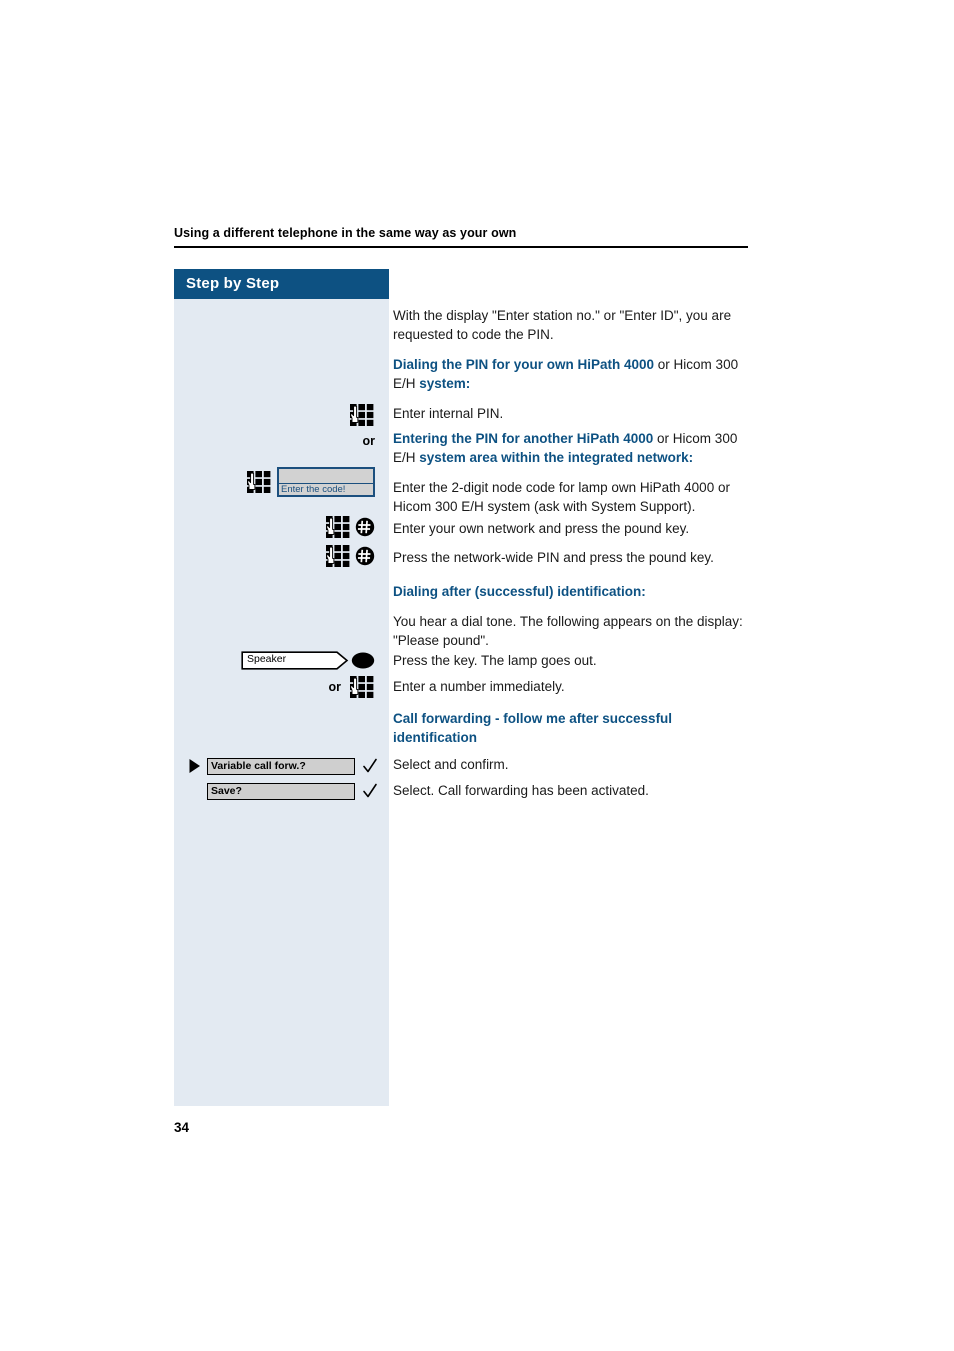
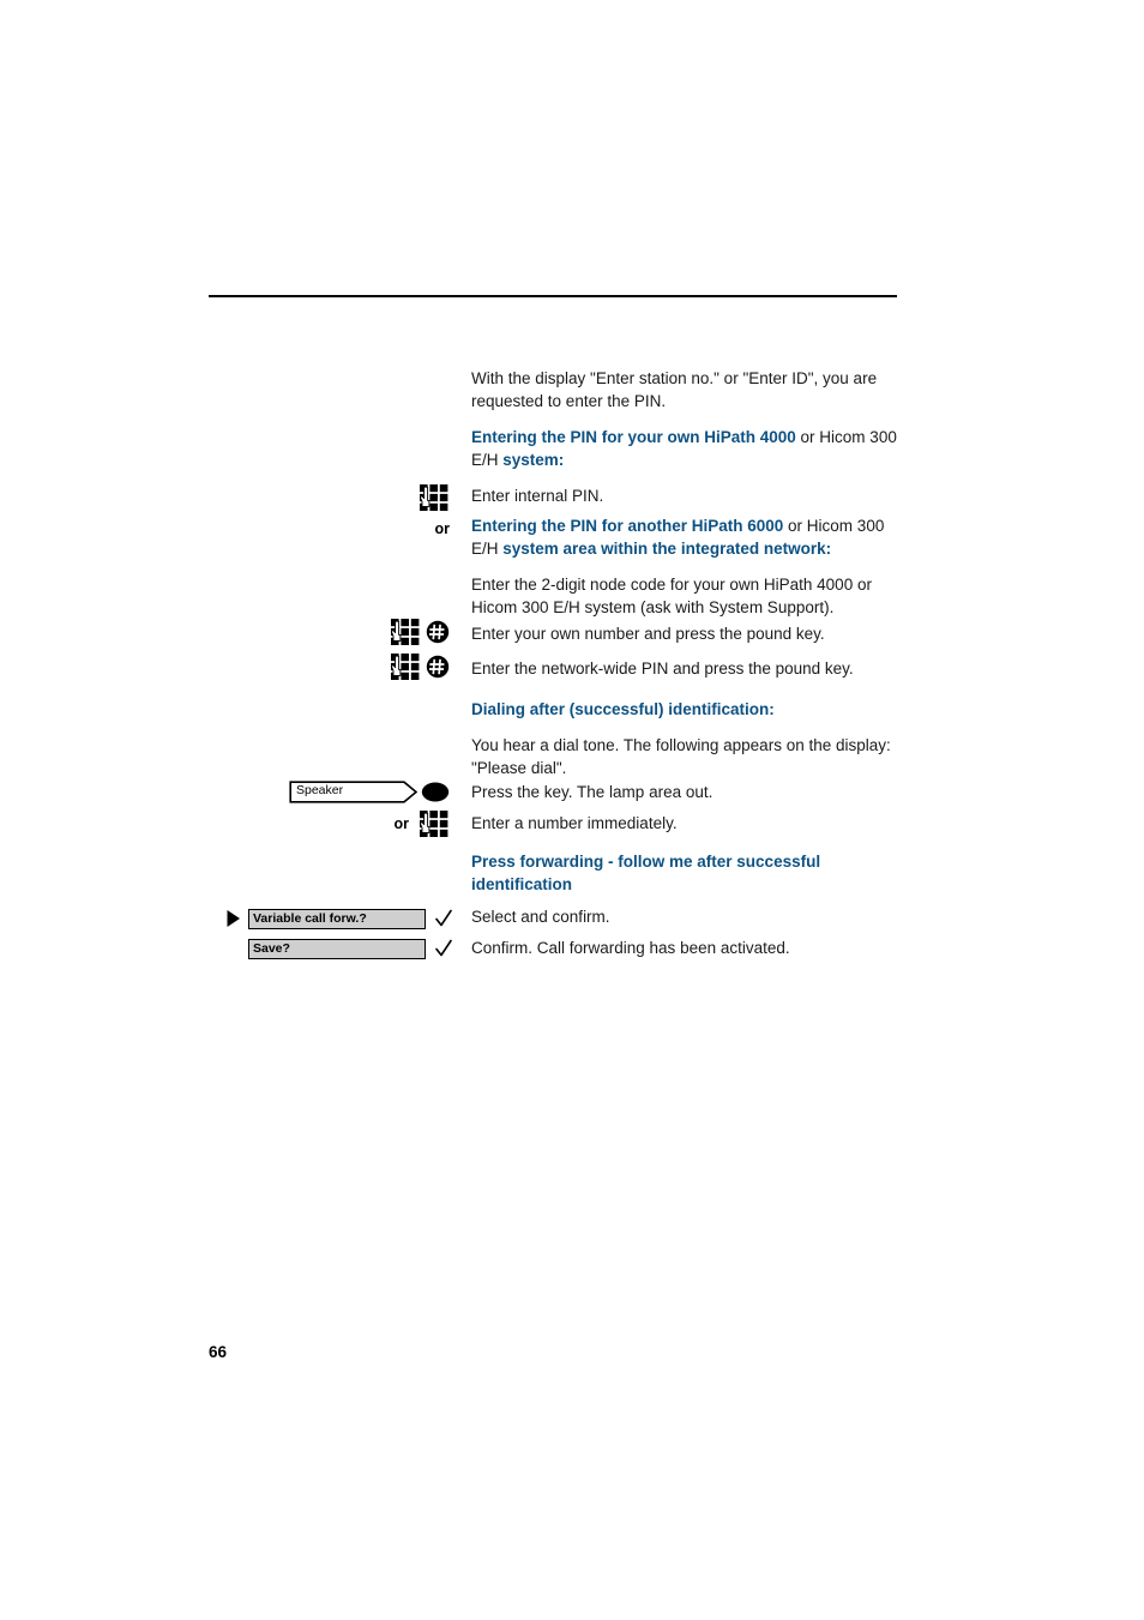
- Using a different telephone in the same way as your own
- Step by Step
  or
- Enter the code!
  Speaker
  or
  Variable call forw.?
  Save?
- With the display "Enter station no." or "Enter ID", you are requested to code the PIN.
+ With the display "Enter station no." or "Enter ID", you are requested to enter the PIN.
- Dialing the PIN for your own HiPath 4000 or Hicom 300 E/H system:
+ Entering the PIN for your own HiPath 4000 or Hicom 300 E/H system:
  Enter internal PIN.
- Entering the PIN for another HiPath 4000 or Hicom 300 E/H system area within the integrated network:
+ Entering the PIN for another HiPath 6000 or Hicom 300 E/H system area within the integrated network:
- Enter the 2-digit node code for lamp own HiPath 4000 or Hicom 300 E/H system (ask with System Support).
+ Enter the 2-digit node code for your own HiPath 4000 or Hicom 300 E/H system (ask with System Support).
- Enter your own network and press the pound key.
+ Enter your own number and press the pound key.
- Press the network-wide PIN and press the pound key.
+ Enter the network-wide PIN and press the pound key.
  Dialing after (successful) identification:
- You hear a dial tone. The following appears on the display: "Please pound".
+ You hear a dial tone. The following appears on the display: "Please dial".
- Press the key. The lamp goes out.
+ Press the key. The lamp area out.
  Enter a number immediately.
- Call forwarding - follow me after successful identification
+ Press forwarding - follow me after successful identification
  Select and confirm.
- Select. Call forwarding has been activated.
+ Confirm. Call forwarding has been activated.
- 34
+ 66
